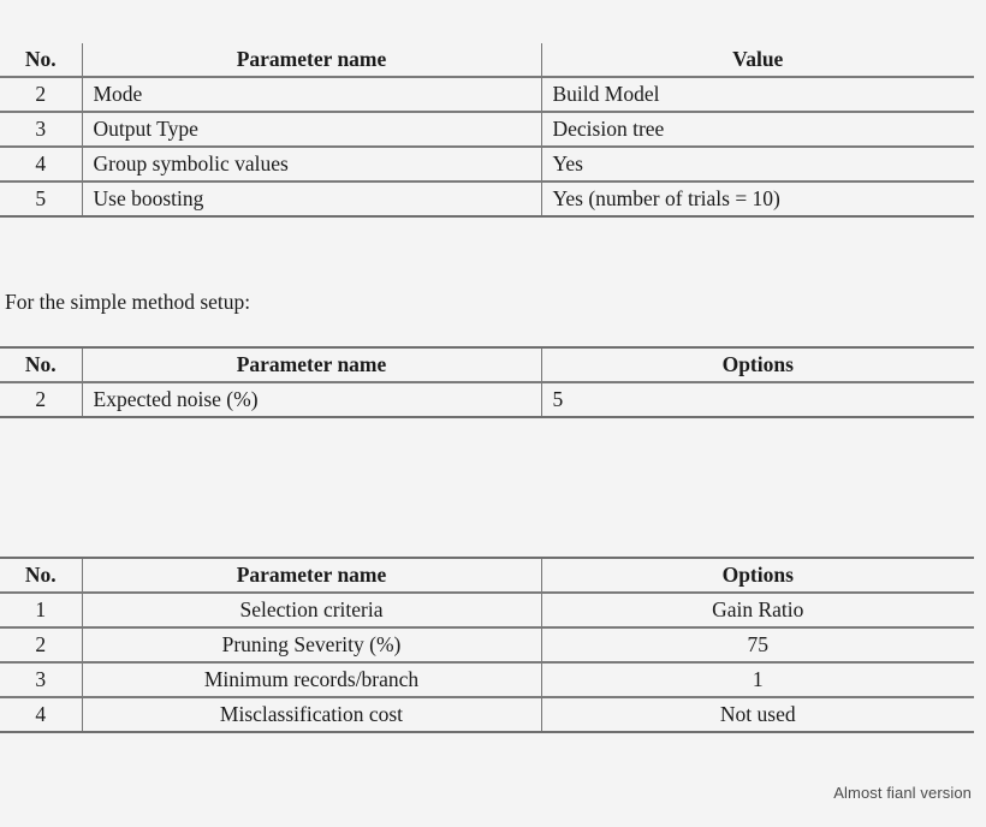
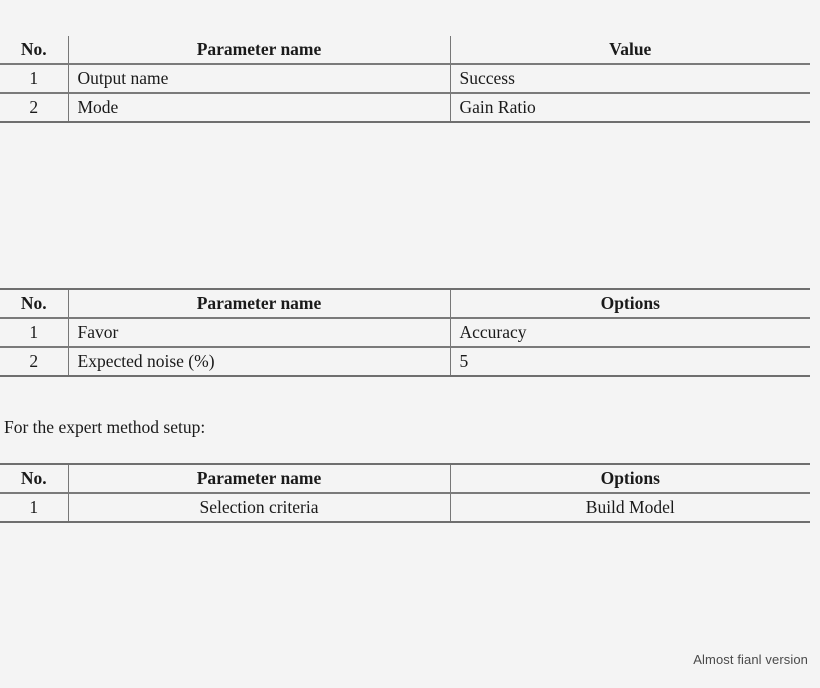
  No.	Parameter name	Value
+ 1	Output name	Success
- 2	Mode	Build Model
+ 2	Mode	Gain Ratio
- 3	Output Type	Decision tree
- 4	Group symbolic values	Yes
- 5	Use boosting	Yes (number of trials = 10)
- For the simple method setup:
  No.	Parameter name	Options
+ 1	Favor	Accuracy
  2	Expected noise (%)	5
+ For the expert method setup:
  No.	Parameter name	Options
- 1	Selection criteria	Gain Ratio
+ 1	Selection criteria	Build Model
- 2	Pruning Severity (%)	75
- 3	Minimum records/branch	1
- 4	Misclassification cost	Not used
  Almost fianl version
